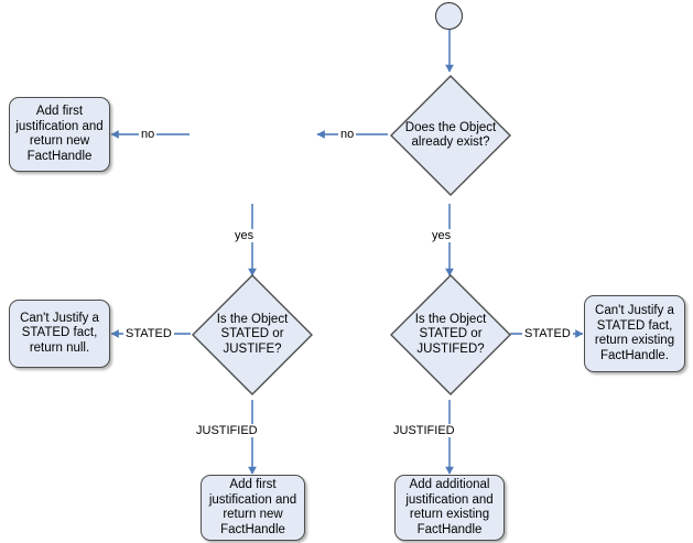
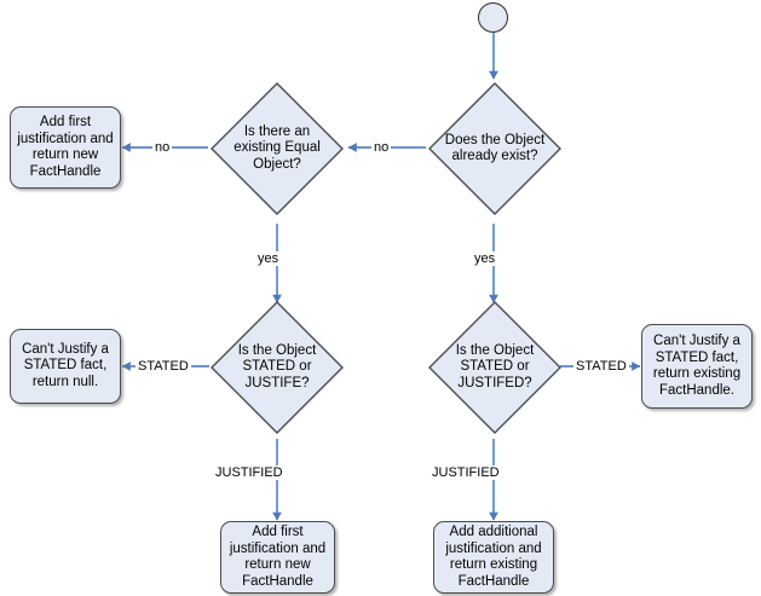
  Does the Object
  already exist?
+ Is there an
+ existing Equal
+ Object?
  Is the Object
  STATED or
  JUSTIFE?
  Is the Object
  STATED or
  JUSTIFED?
  Add first
  justification and
  return new
  FactHandle
  Can't Justify a
  STATED fact,
  return null.
  Can't Justify a
  STATED fact,
  return existing
  FactHandle.
  Add first
  justification and
  return new
  FactHandle
  Add additional
  justification and
  return existing
  FactHandle
  no
  no
  yes
  yes
  STATED
  STATED
  JUSTIFIED
  JUSTIFIED
